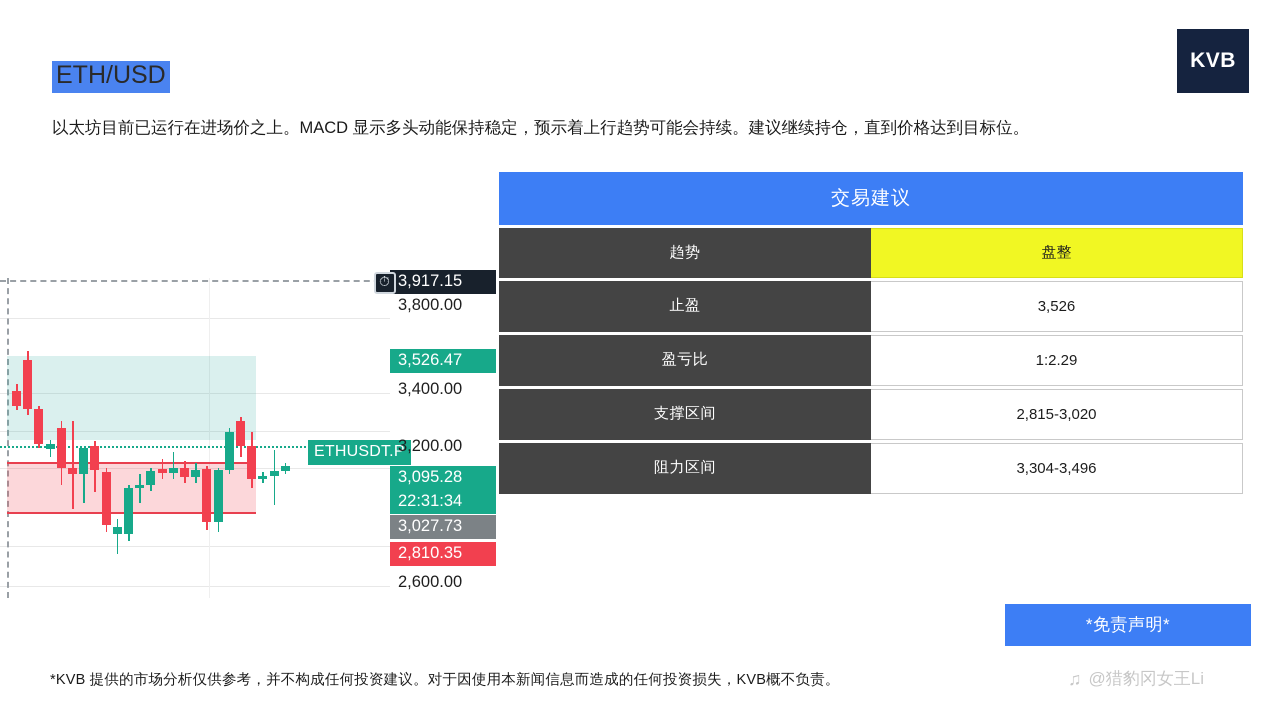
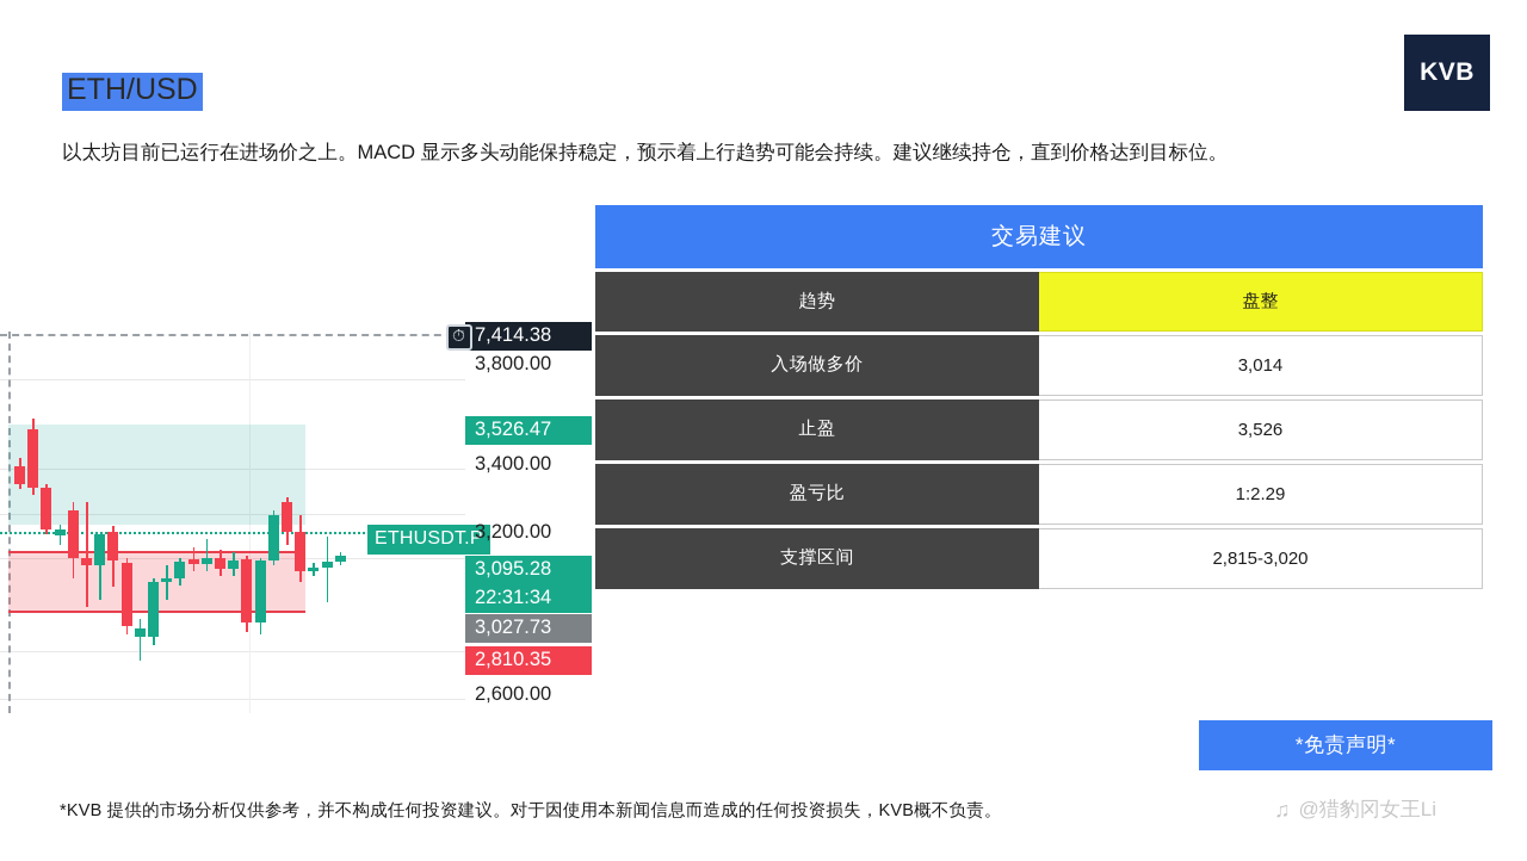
  KVB
  ETH/USD
  以太坊目前已运行在进场价之上。MACD 显示多头动能保持稳定，预示着上行趋势可能会持续。建议继续持仓，直到价格达到目标位。
  ETHUSDT.P
- 3,917.15
+ 7,414.38
  ⏱
  3,800.00
  3,526.47
  3,400.00
  3,200.00
  3,095.28
  22:31:34
  3,027.73
  2,810.35
  2,600.00
  交易建议
  趋势
  盘整
+ 入场做多价
+ 3,014
  止盈
  3,526
  盈亏比
  1:2.29
  支撑区间
  2,815-3,020
- 阻力区间
- 3,304-3,496
  *免责声明*
  *KVB 提供的市场分析仅供参考，并不构成任何投资建议。对于因使用本新闻信息而造成的任何投资损失，KVB概不负责。
  ♫
  @猎豹冈女王Li
